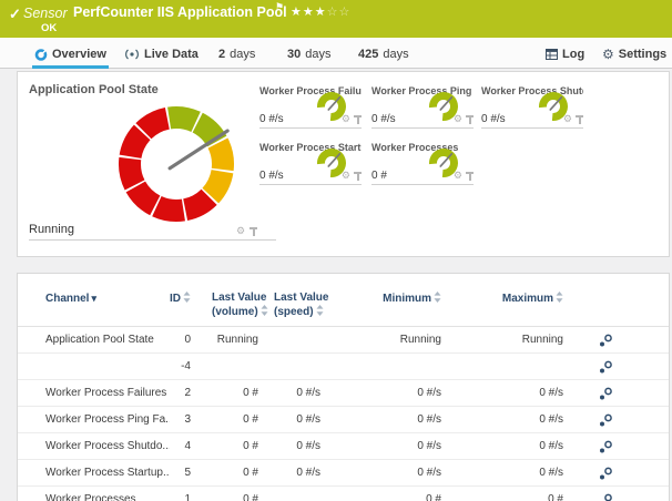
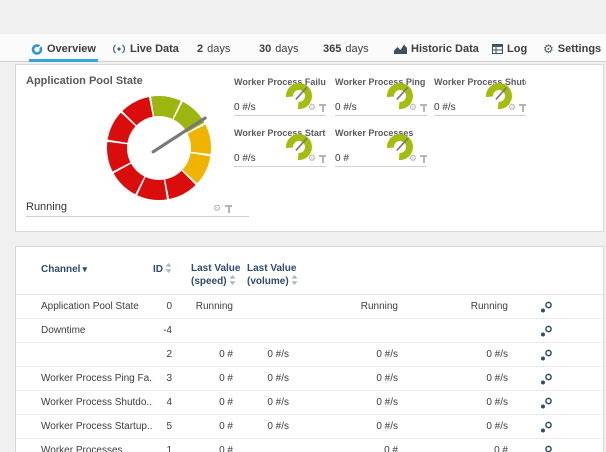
- ✓
- Sensor
- PerfCounter IIS Application Pool
- ⚑
- ★★★☆☆
- OK
  Overview
  Live Data
  2
  days
  30
  days
- 425
+ 365
  days
+ Historic Data
  Log
  ⚙
  Settings
  Application Pool State
  Running
  ⚙
  Worker Process Failu
  0 #/s
  ⚙
  0 #/s
  ⚙
  0 #/s
  ⚙
  0 #/s
  ⚙
  Worker Processes
  0 #
  ⚙
  Channel ▾
  ID
  Last Value
- (volume)
+ (speed)
  Last Value
- (speed)
+ (volume)
- Minimum
- Maximum
  Application Pool State
  0
  Running
  Running
  Running
+ Downtime
  -4
- Worker Process Failures
  2
  0 #
  0 #/s
  0 #/s
  0 #/s
  Worker Process Ping Fa.
  3
  0 #
  0 #/s
  0 #/s
  0 #/s
  Worker Process Shutdo..
  4
  0 #
  0 #/s
  0 #/s
  0 #/s
  Worker Process Startup..
  5
  0 #
  0 #/s
  0 #/s
  0 #/s
  Worker Processes
  1
  0 #
  0 #
  0 #
